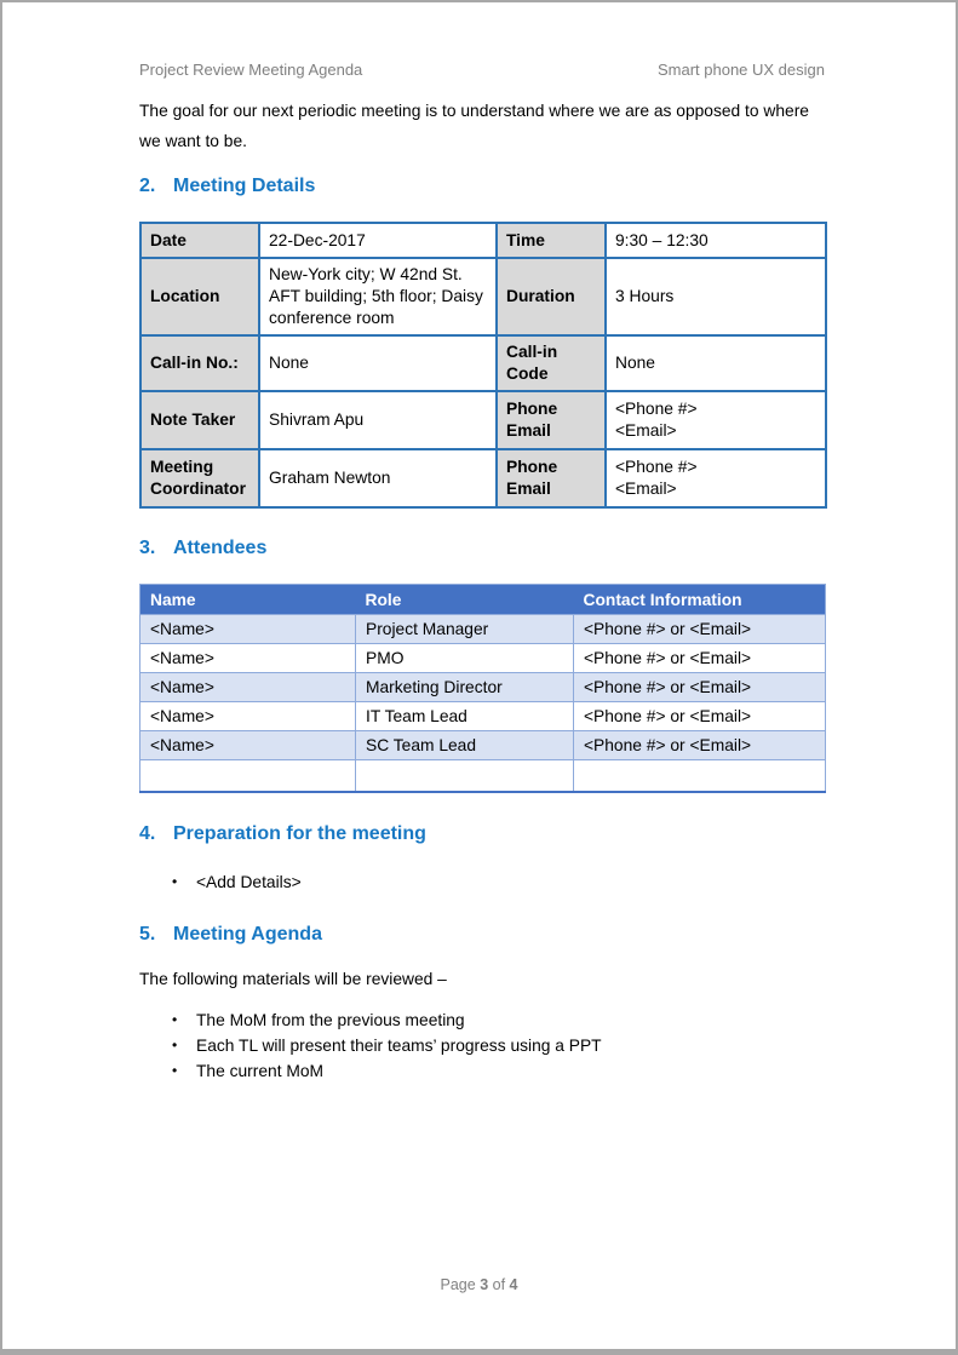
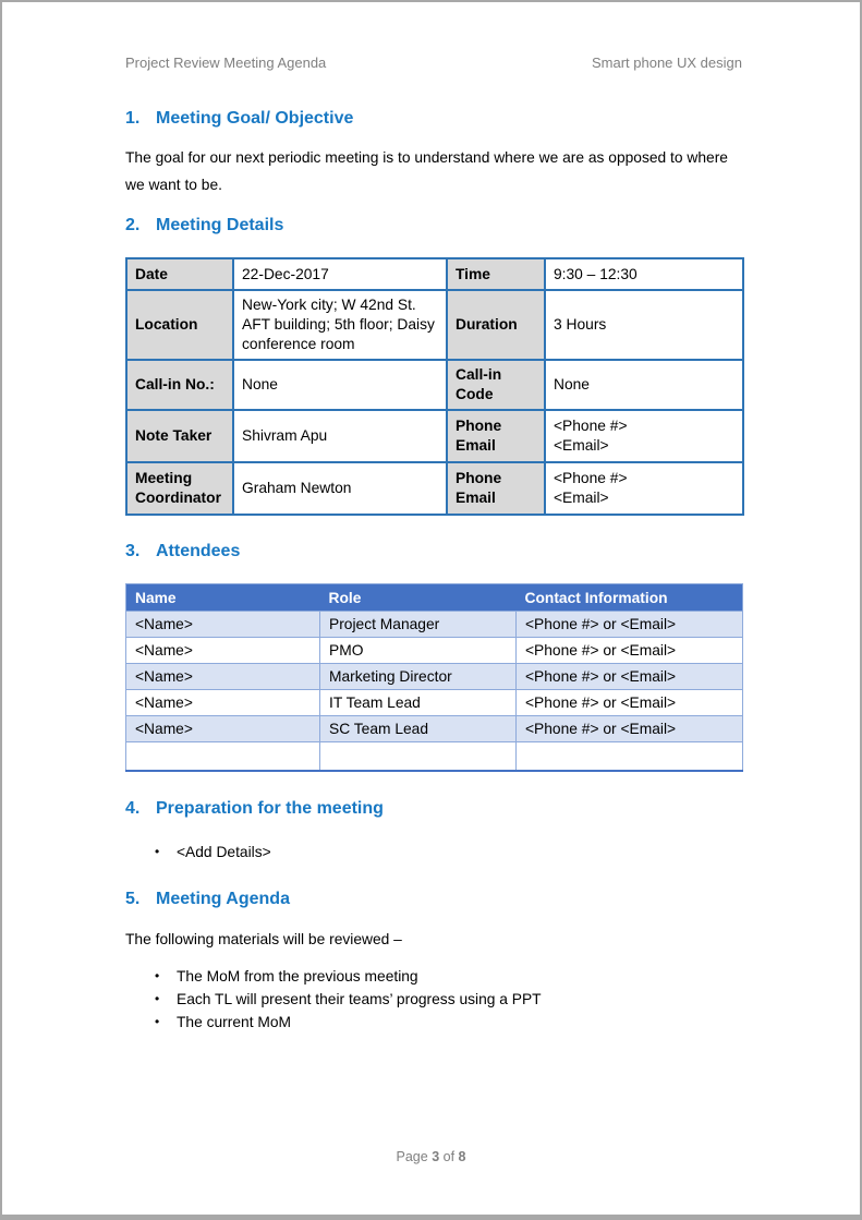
  Project Review Meeting Agenda
  Smart phone UX design
+ 1.
+ Meeting Goal/ Objective
  The goal for our next periodic meeting is to understand where we are as opposed to where we want to be.
  2.
  Meeting Details
  Date	22-Dec-2017	Time	9:30 – 12:30
  Location	New-York city; W 42nd St. AFT building; 5th floor; Daisy conference room	Duration	3 Hours
  Call-in No.:	None	Call-in Code	None
  Note Taker	Shivram Apu	Phone Email	<Phone #> <Email>
  Meeting Coordinator	Graham Newton	Phone Email	<Phone #> <Email>
  3.
  Attendees
  Name	Role	Contact Information
  <Name>	Project Manager	<Phone #> or <Email>
  <Name>	PMO	<Phone #> or <Email>
  <Name>	Marketing Director	<Phone #> or <Email>
  <Name>	IT Team Lead	<Phone #> or <Email>
  <Name>	SC Team Lead	<Phone #> or <Email>
  4.
  Preparation for the meeting
  •
  <Add Details>
  5.
  Meeting Agenda
  The following materials will be reviewed –
  •
  The MoM from the previous meeting
  •
  Each TL will present their teams’ progress using a PPT
  •
  The current MoM
- Page 3 of 4
+ Page 3 of 8
